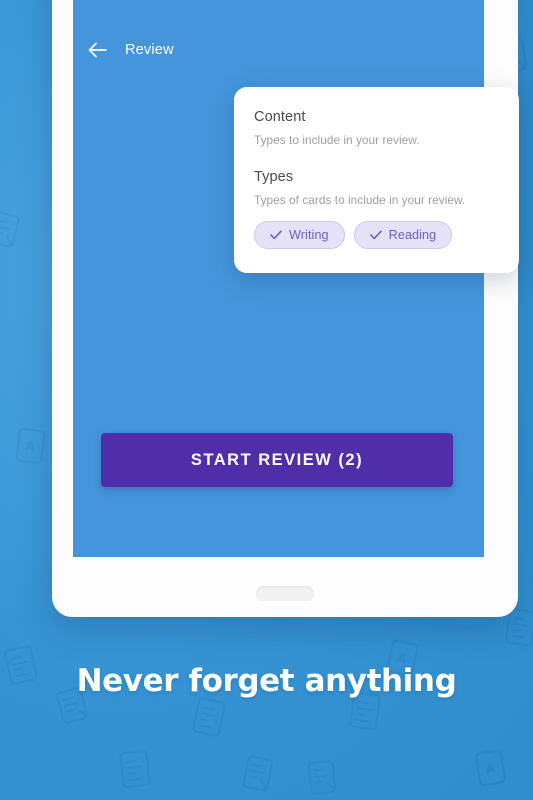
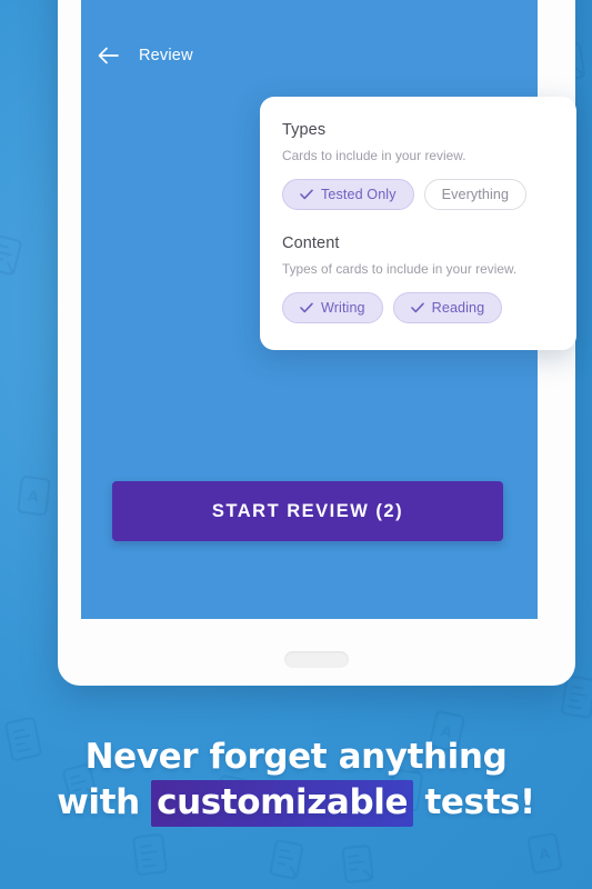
  Review
- Content
+ Types
- Types to include in your review.
+ Cards to include in your review.
+ Tested Only
+ Everything
- Types
+ Content
  Types of cards to include in your review.
  Writing
  Reading
  START REVIEW (2)
  Never forget anything
+ with customizable tests!
